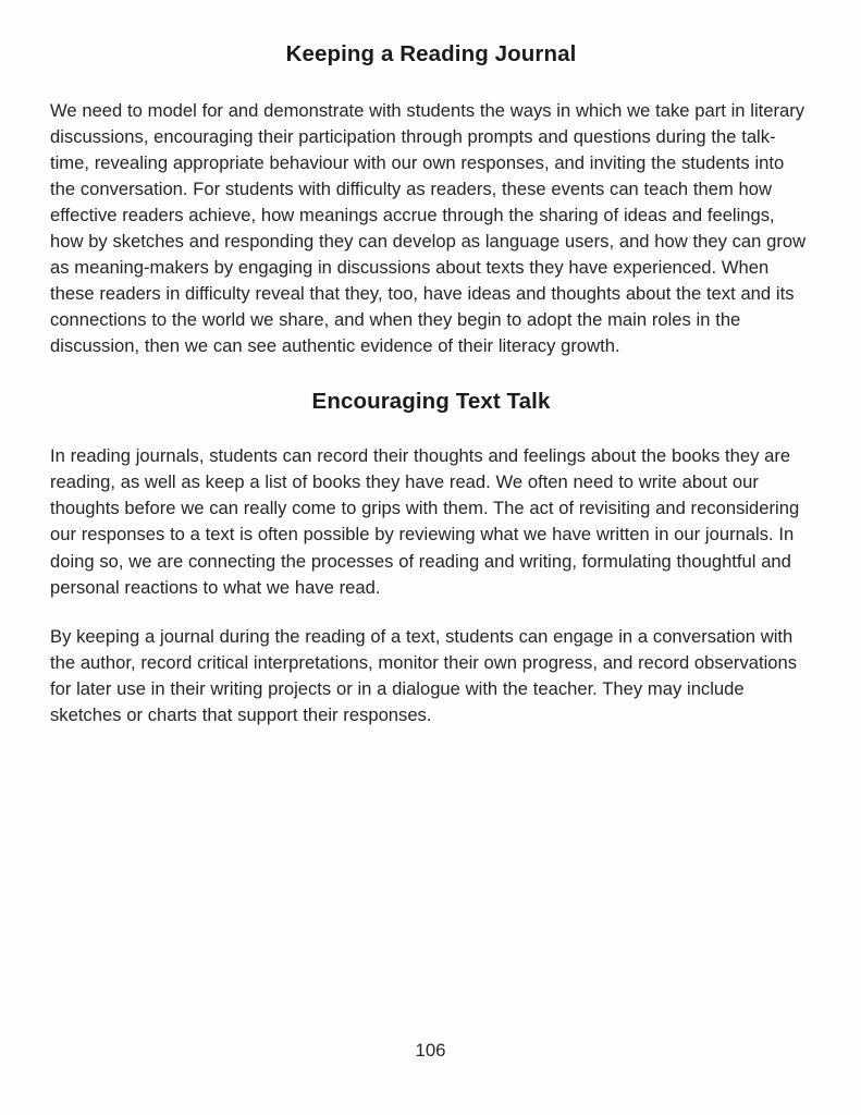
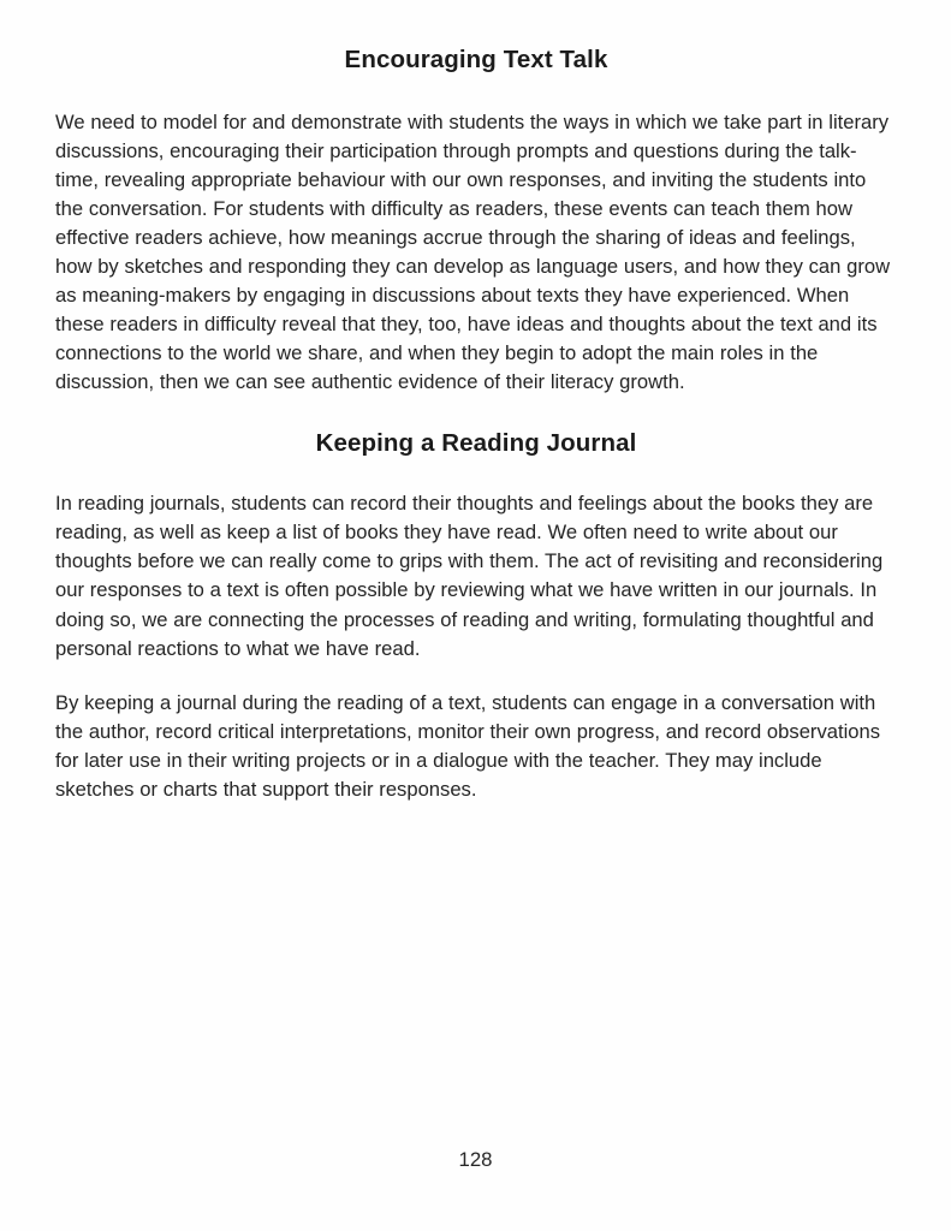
- Keeping a Reading Journal
+ Encouraging Text Talk
  We need to model for and demonstrate with students the ways in which we take part in literary discussions, encouraging their participation through prompts and questions during the talk-time, revealing appropriate behaviour with our own responses, and inviting the students into the conversation. For students with difficulty as readers, these events can teach them how effective readers achieve, how meanings accrue through the sharing of ideas and feelings, how by sketches and responding they can develop as language users, and how they can grow as meaning-makers by engaging in discussions about texts they have experienced. When these readers in difficulty reveal that they, too, have ideas and thoughts about the text and its connections to the world we share, and when they begin to adopt the main roles in the discussion, then we can see authentic evidence of their literacy growth.
- Encouraging Text Talk
+ Keeping a Reading Journal
  In reading journals, students can record their thoughts and feelings about the books they are reading, as well as keep a list of books they have read. We often need to write about our thoughts before we can really come to grips with them. The act of revisiting and reconsidering our responses to a text is often possible by reviewing what we have written in our journals. In doing so, we are connecting the processes of reading and writing, formulating thoughtful and personal reactions to what we have read.
  By keeping a journal during the reading of a text, students can engage in a conversation with the author, record critical interpretations, monitor their own progress, and record observations for later use in their writing projects or in a dialogue with the teacher. They may include sketches or charts that support their responses.
- 106
+ 128
